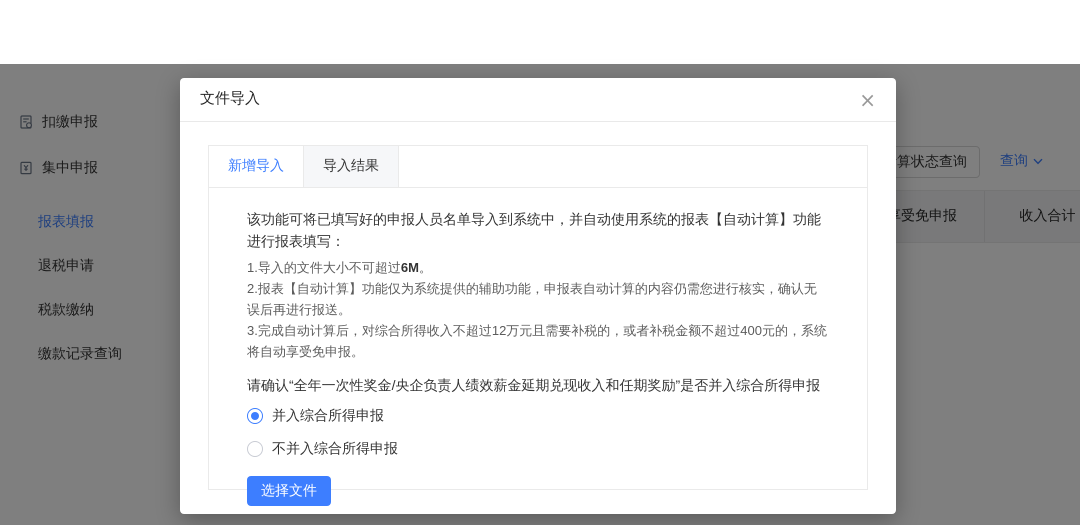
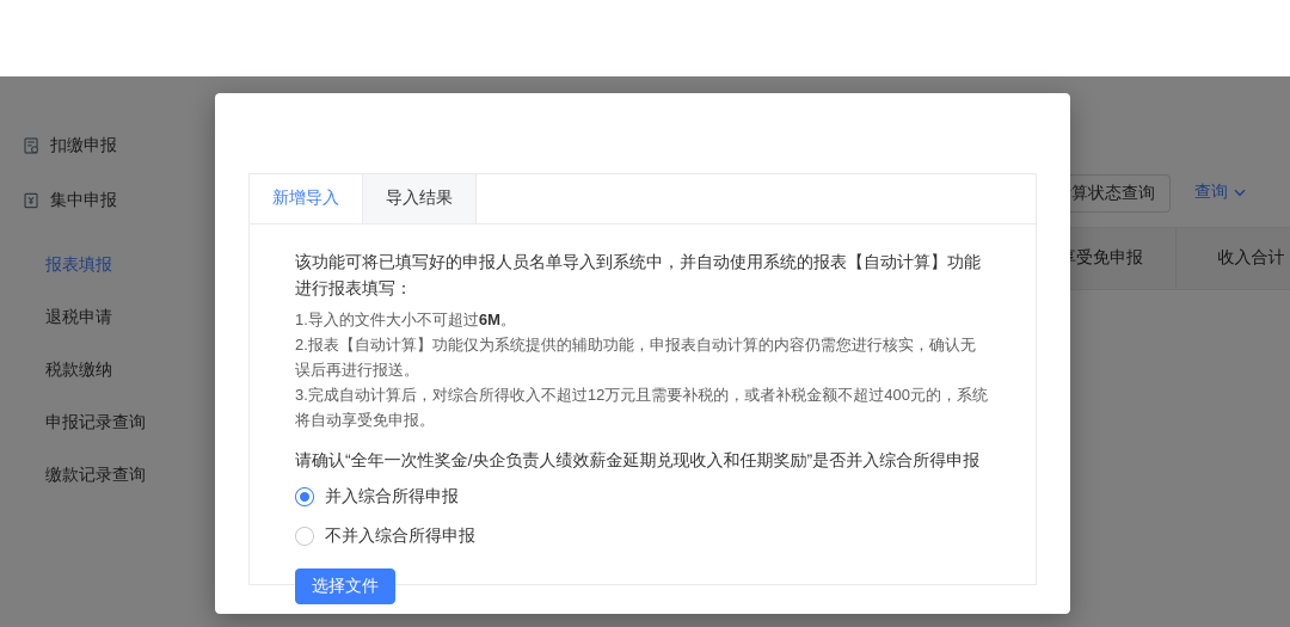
  扣缴申报
  集中申报
  报表填报
  退税申请
  税款缴纳
+ 申报记录查询
  缴款记录查询
  算状态查询
  查询
  受免申报
  收入合计
- 文件导入
- ×
  新增导入
  导入结果
  该功能可将已填写好的申报人员名单导入到系统中，并自动使用系统的报表【自动计算】功能进行报表填写：
  1.导入的文件大小不可超过6M。
  2.报表【自动计算】功能仅为系统提供的辅助功能，申报表自动计算的内容仍需您进行核实，确认无误后再进行报送。
  3.完成自动计算后，对综合所得收入不超过12万元且需要补税的，或者补税金额不超过400元的，系统将自动享受免申报。
  请确认“全年一次性奖金/央企负责人绩效薪金延期兑现收入和任期奖励”是否并入综合所得申报
  并入综合所得申报
  不并入综合所得申报
  选择文件
